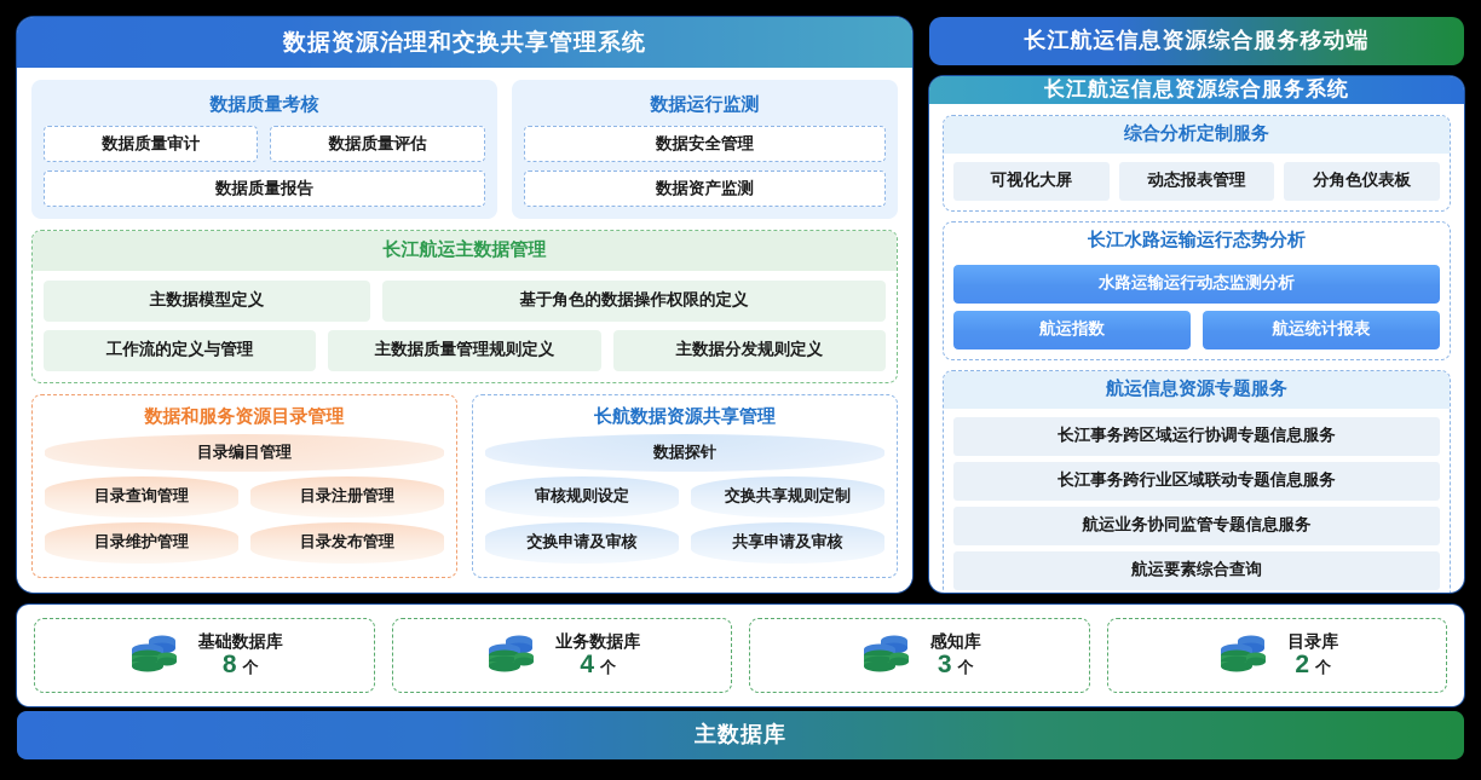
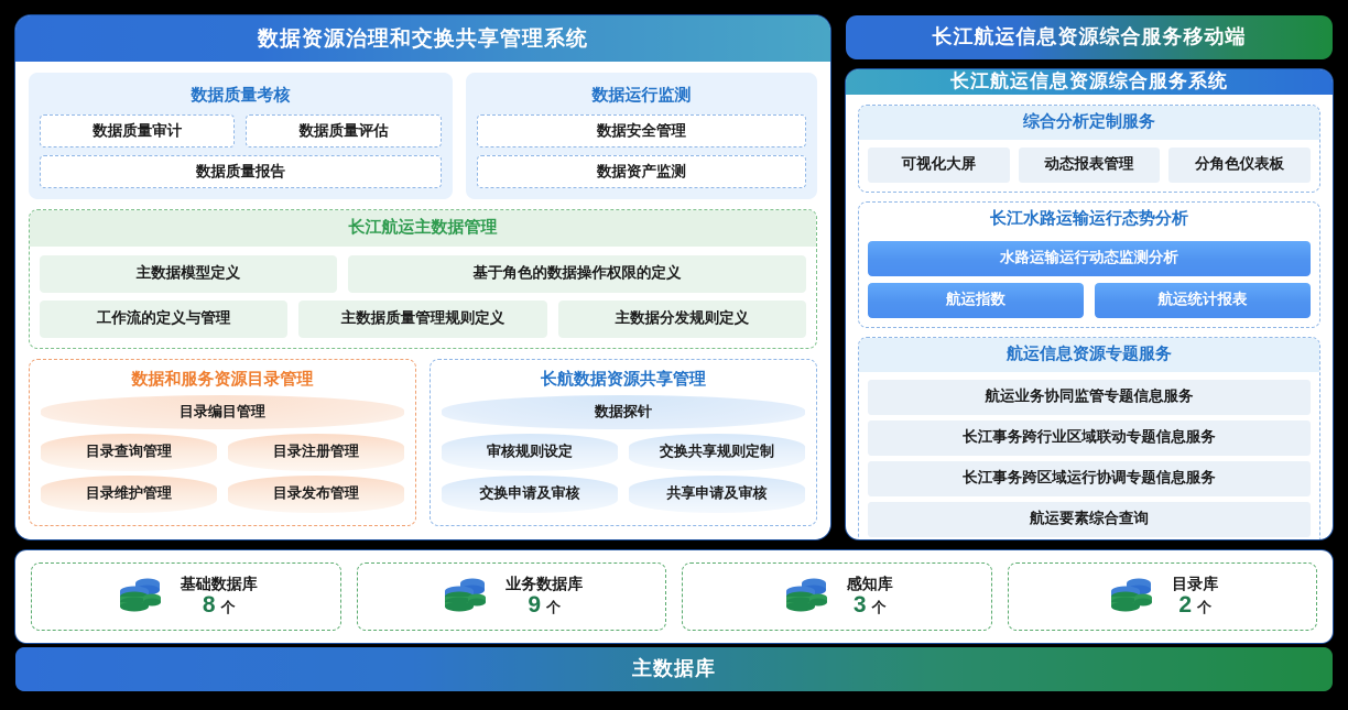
  数据资源治理和交换共享管理系统
  数据质量考核
  数据质量审计
  数据质量评估
  数据质量报告
  数据运行监测
  数据安全管理
  数据资产监测
  长江航运主数据管理
  主数据模型定义
  基于角色的数据操作权限的定义
  工作流的定义与管理
  主数据质量管理规则定义
  主数据分发规则定义
  数据和服务资源目录管理
  目录编目管理
  目录查询管理
  目录注册管理
  目录维护管理
  目录发布管理
  长航数据资源共享管理
  数据探针
  审核规则设定
  交换共享规则定制
  交换申请及审核
  共享申请及审核
  长江航运信息资源综合服务移动端
  长江航运信息资源综合服务系统
  综合分析定制服务
  可视化大屏
  动态报表管理
  分角色仪表板
  长江水路运输运行态势分析
  水路运输运行动态监测分析
  航运指数
  航运统计报表
  航运信息资源专题服务
- 长江事务跨区域运行协调专题信息服务
+ 航运业务协同监管专题信息服务
  长江事务跨行业区域联动专题信息服务
- 航运业务协同监管专题信息服务
+ 长江事务跨区域运行协调专题信息服务
  航运要素综合查询
  基础数据库
  8 个
  业务数据库
- 4 个
+ 9 个
  感知库
  3 个
  目录库
  2 个
  主数据库
